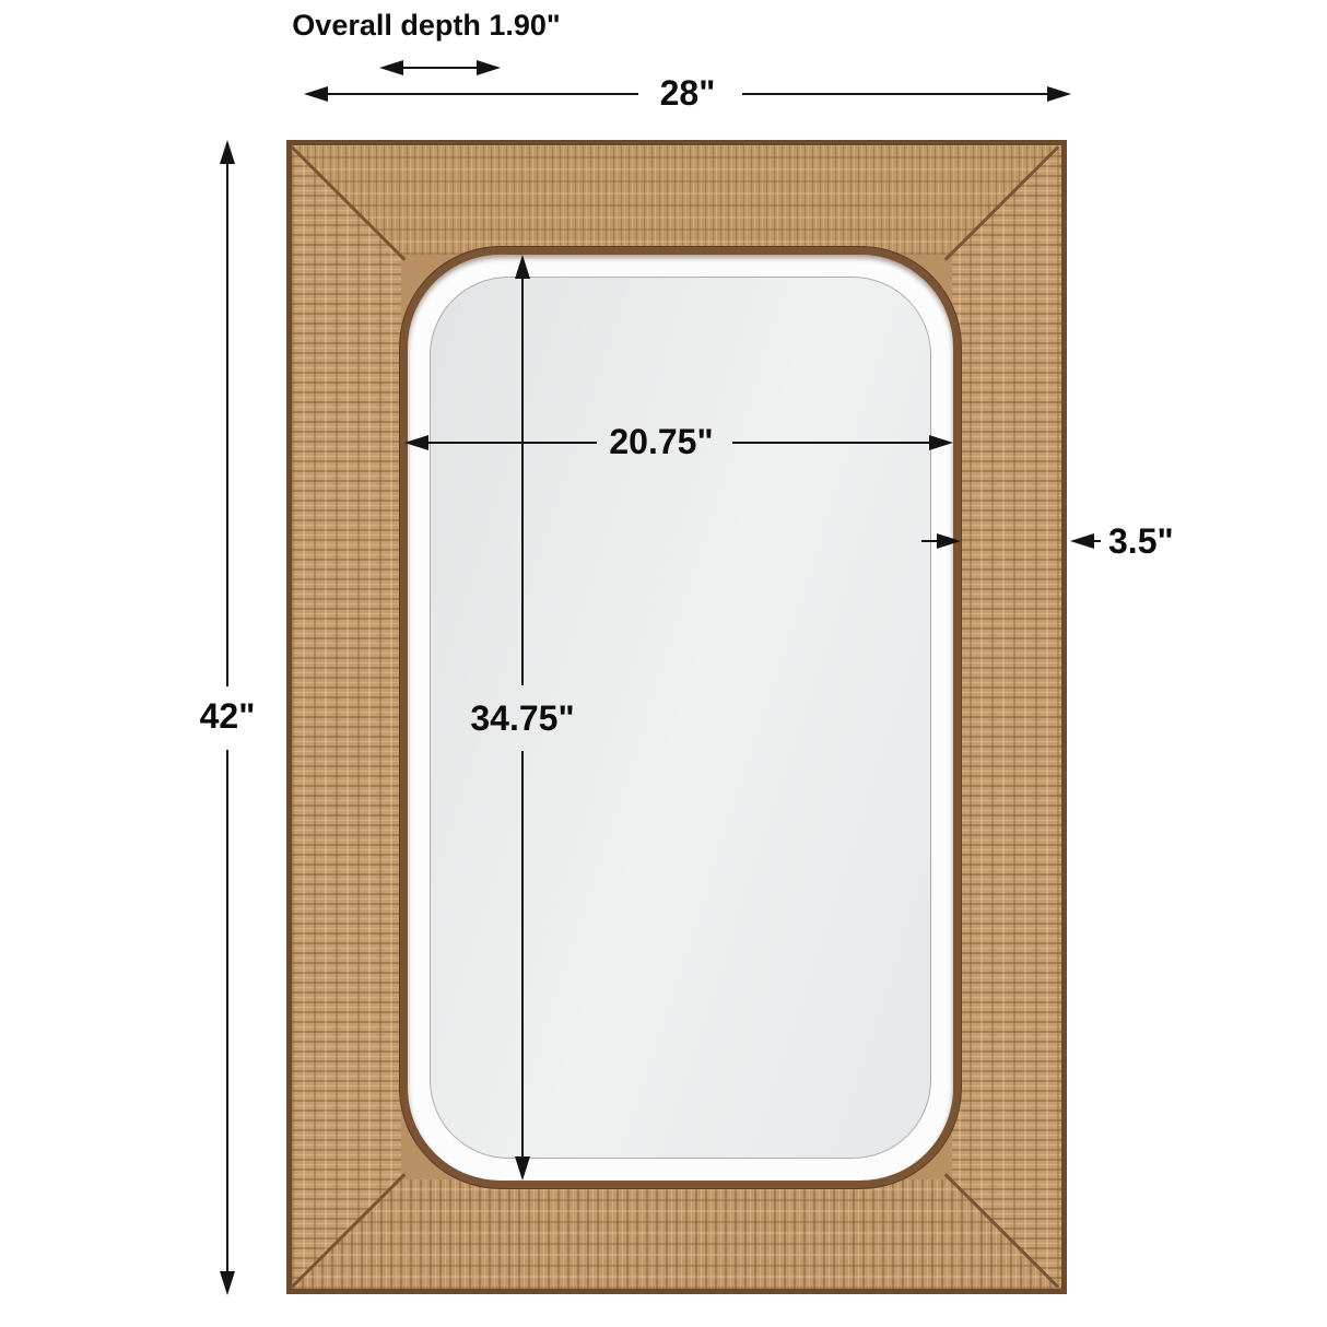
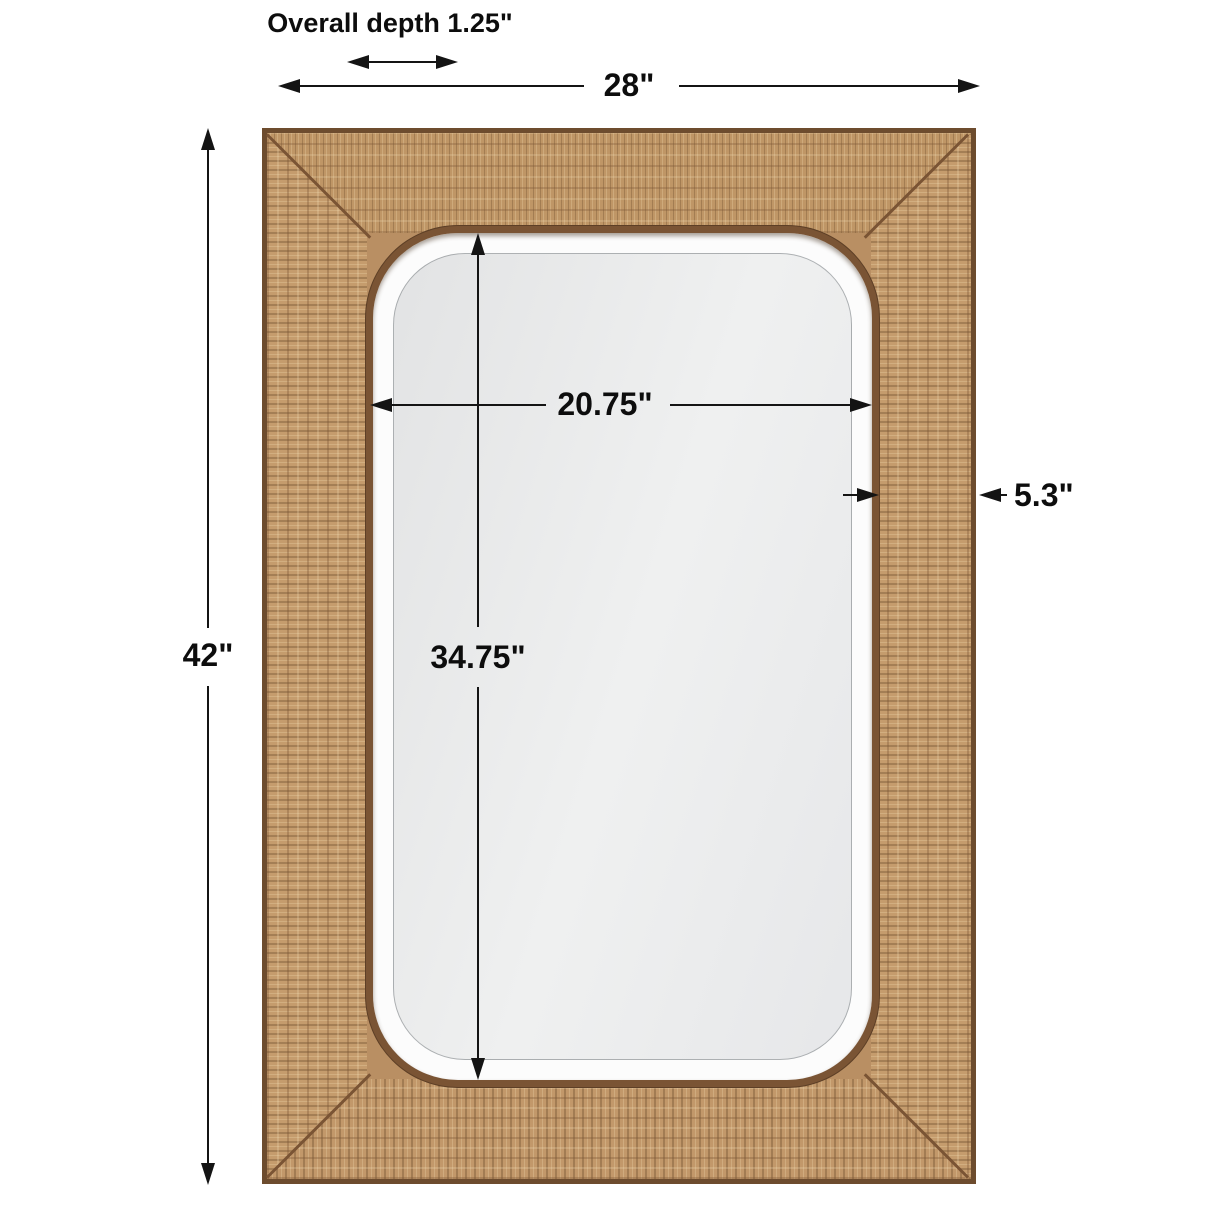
- Overall depth 1.90"
+ Overall depth 1.25"
  28"
  42"
  20.75"
  34.75"
- 3.5"
+ 5.3"
